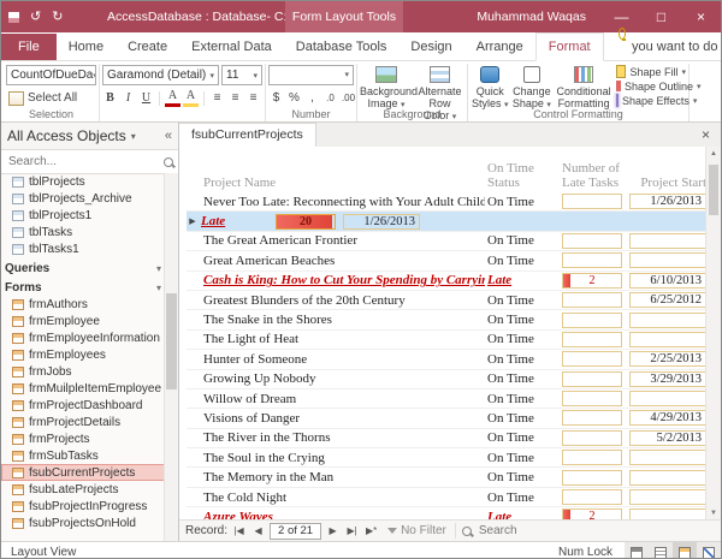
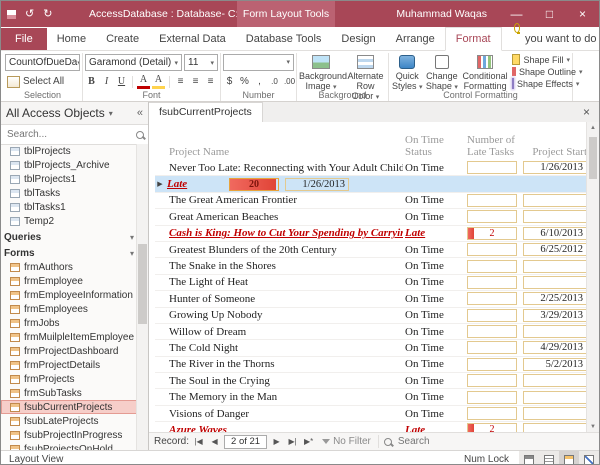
  ↺
  ↻
  Form Layout Tools
  Muhammad Waqas
  —
  □
  ×
  File
  Home
  Create
  External Data
  Database Tools
  Design
  Arrange
  Format
  CountOfDueDa
  Select All
  Selection
  Garamond (Detail)
  11
  B
  I
  U
  A
  A
  ≡
  ≡
  ≡
+ Font
  $
  %
  ,
  .0
  .00
  Number
  Background Image
  Alternate Row Color
  Background
  Quick Styles
  Change Shape
  Conditional Formatting
  Shape Fill
  Shape Outline
  Shape Effects
  Control Formatting
  All Access Objects
  ▾
  «
  Search...
  tblProjects
  tblProjects_Archive
  tblProjects1
  tblTasks
  tblTasks1
+ Temp2
  Queries
  ▾
  Forms
  ▾
  frmAuthors
  frmEmployee
  frmEmployeeInformation
  frmEmployees
  frmJobs
  frmMuilpleItemEmployee
  frmProjectDashboard
  frmProjectDetails
  frmProjects
  frmSubTasks
  fsubCurrentProjects
  fsubLateProjects
  fsubProjectInProgress
  fsubProjectsOnHold
  fsubCurrentProjects
  ×
  Project Name
  On Time Status
  Number of Late Tasks
  Project Star
  Never Too Late: Reconnecting with Your Adult Child
  On Time
  1/26/2013
  ▶
  Late
  20
  1/26/2013
  The Great American Frontier
  On Time
  Great American Beaches
  On Time
  Cash is King: How to Cut Your Spending by Carryi
  Late
  2
  6/10/2013
  Greatest Blunders of the 20th Century
  On Time
  6/25/2012
  The Snake in the Shores
  On Time
  The Light of Heat
  On Time
  Hunter of Someone
  On Time
  2/25/2013
  Growing Up Nobody
  On Time
  3/29/2013
  Willow of Dream
  On Time
- Visions of Danger
+ The Cold Night
  On Time
  4/29/2013
  The River in the Thorns
  On Time
  5/2/2013
  The Soul in the Crying
  On Time
  The Memory in the Man
  On Time
- The Cold Night
+ Visions of Danger
  On Time
  Azure Waves
  Late
  2
  Record:
  |◀
  ◀
  2 of 21
  ▶
  ▶|
  ▶*
  No Filter
  Search
  Layout View
  Num Lock
